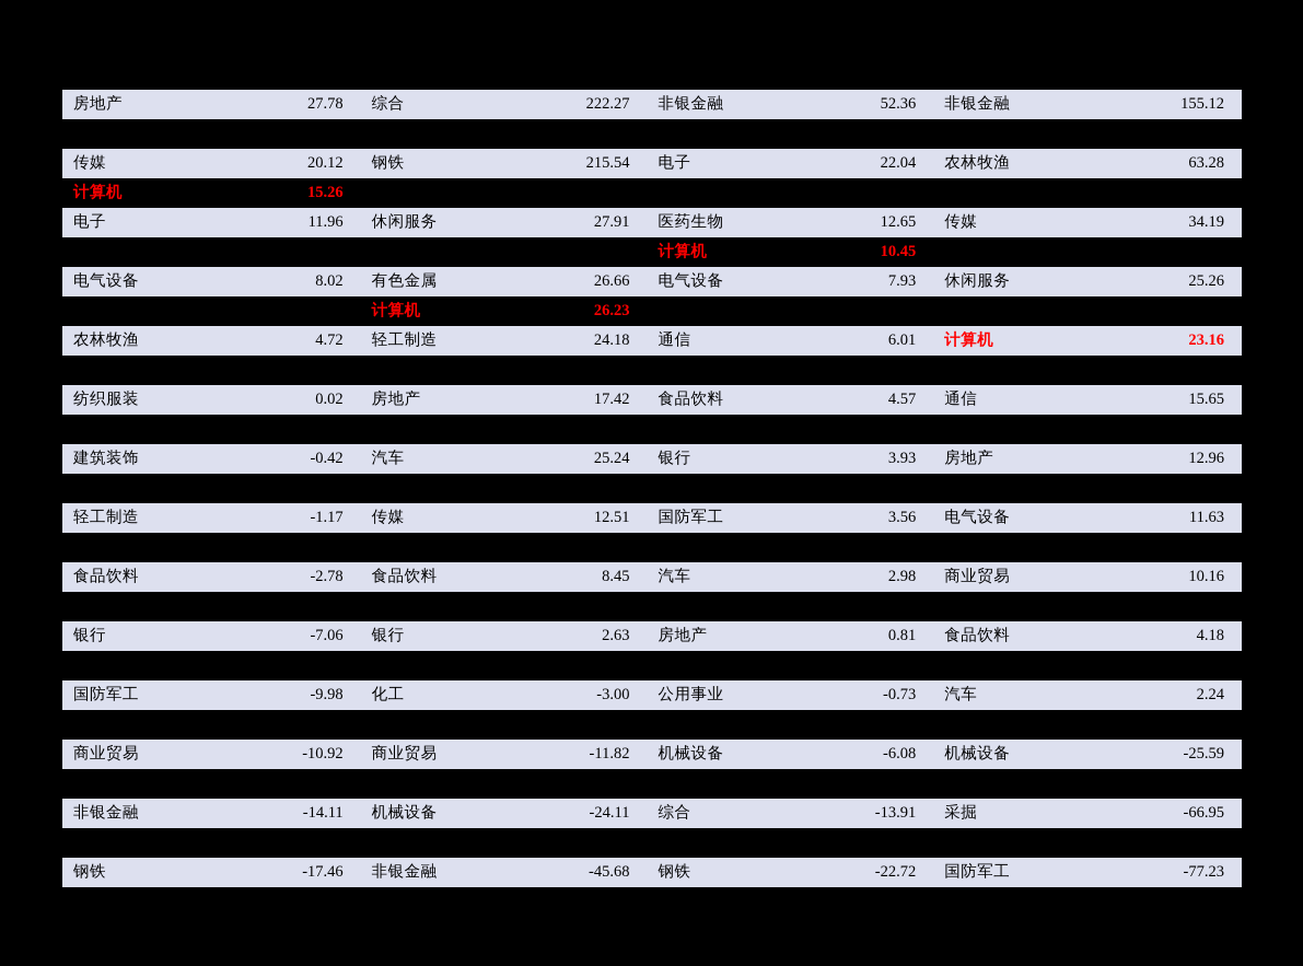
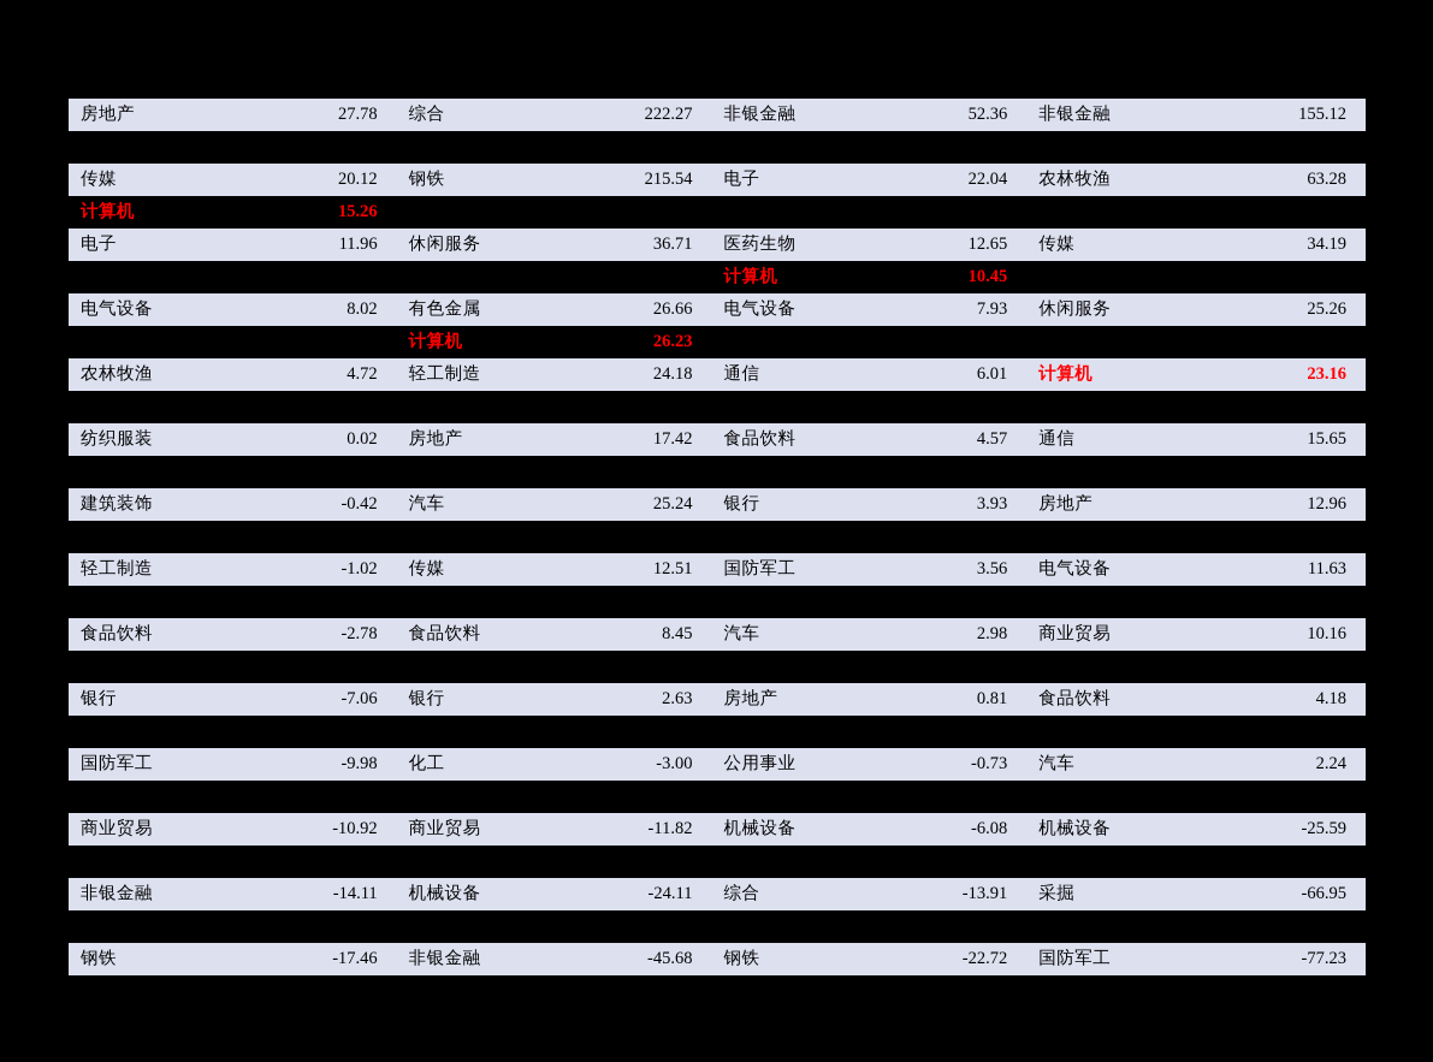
  房地产
  27.78
  综合
  222.27
  非银金融
  52.36
  非银金融
  155.12
  传媒
  20.12
  钢铁
  215.54
  电子
  22.04
  农林牧渔
  63.28
  计算机
  15.26
  电子
  11.96
  休闲服务
- 27.91
+ 36.71
  医药生物
  12.65
  传媒
  34.19
  计算机
  10.45
  电气设备
  8.02
  有色金属
  26.66
  电气设备
  7.93
  休闲服务
  25.26
  计算机
  26.23
  农林牧渔
  4.72
  轻工制造
  24.18
  通信
  6.01
  计算机
  23.16
  纺织服装
  0.02
  房地产
  17.42
  食品饮料
  4.57
  通信
  15.65
  建筑装饰
  -0.42
  汽车
  25.24
  银行
  3.93
  房地产
  12.96
  轻工制造
- -1.17
+ -1.02
  传媒
  12.51
  国防军工
  3.56
  电气设备
  11.63
  食品饮料
  -2.78
  食品饮料
  8.45
  汽车
  2.98
  商业贸易
  10.16
  银行
  -7.06
  银行
  2.63
  房地产
  0.81
  食品饮料
  4.18
  国防军工
  -9.98
  化工
  -3.00
  公用事业
  -0.73
  汽车
  2.24
  商业贸易
  -10.92
  商业贸易
  -11.82
  机械设备
  -6.08
  机械设备
  -25.59
  非银金融
  -14.11
  机械设备
  -24.11
  综合
  -13.91
  采掘
  -66.95
  钢铁
  -17.46
  非银金融
  -45.68
  钢铁
  -22.72
  国防军工
  -77.23
